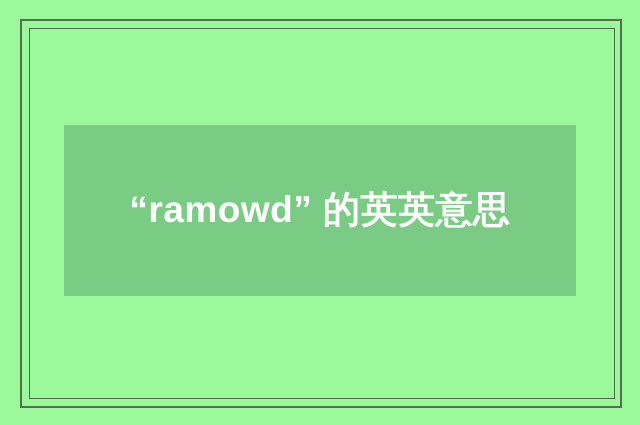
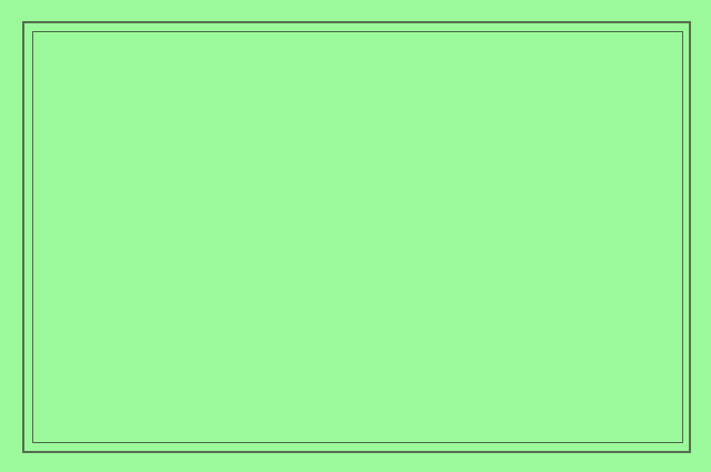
- “ramowd” 的英英意思
